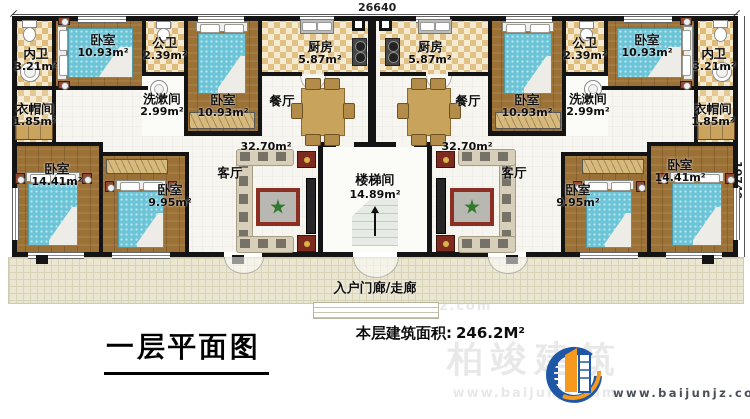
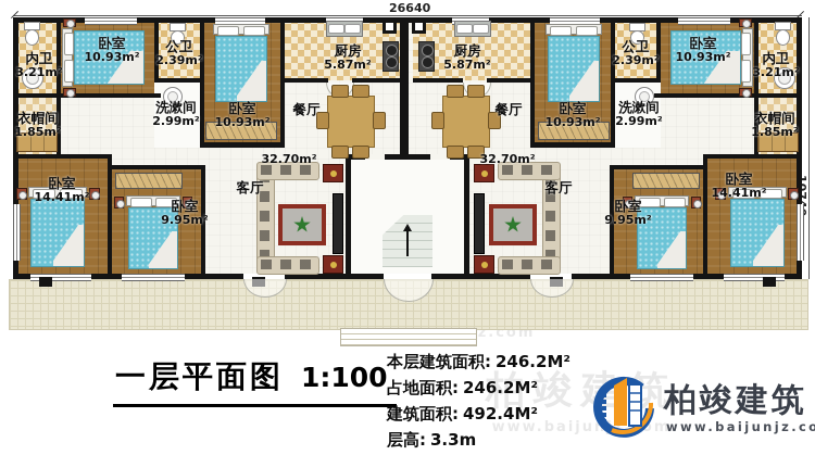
  26640
  柏竣筑
  www.baijunz.om
  内卫
  3.21m²
  卧室
  10.93m²
  公卫
  2.39m²
  洗漱间
  2.99m²
  卧室
  10.93m²
  衣帽间
  1.85m²
  厨房
  5.87m²
  餐厅
  32.70m²
  客厅
  卧室
  14.41m²
  卧室
  9.95m²
  厨房
  5.87m²
  餐厅
  卧室
  10.93m²
  公卫
  2.39m²
  洗漱间
  2.99m²
  卧室
  10.93m²
  内卫
  3.21m²
  衣帽间
  1.85m²
  32.70m²
  客厅
  卧室
  14.41m²
  卧室
  9.95m²
- 楼梯间
- 14.89m²
- 入户门廊/走廊
  一层平面图
+ 1:100
  本层建筑面积: 246.2M²
+ 占地面积: 246.2M²
+ 建筑面积: 492.4M²
+ 层高: 3.3m
+ 柏竣建筑
  www.baijunjz.co
